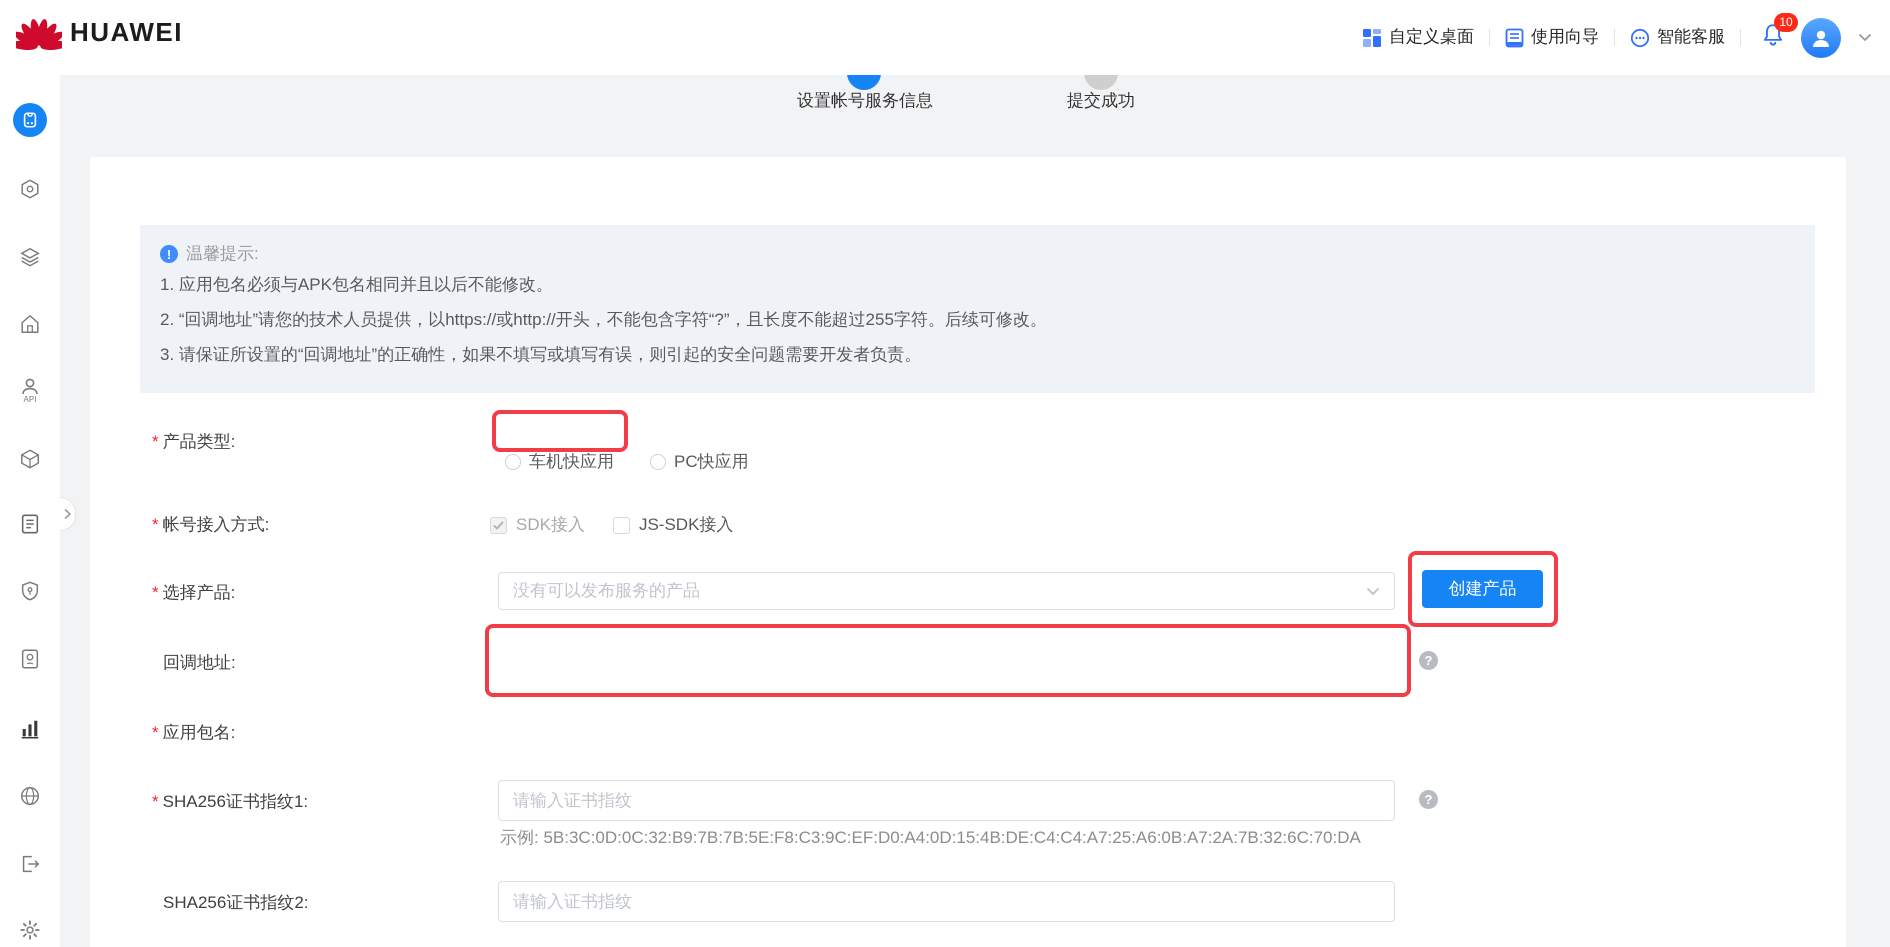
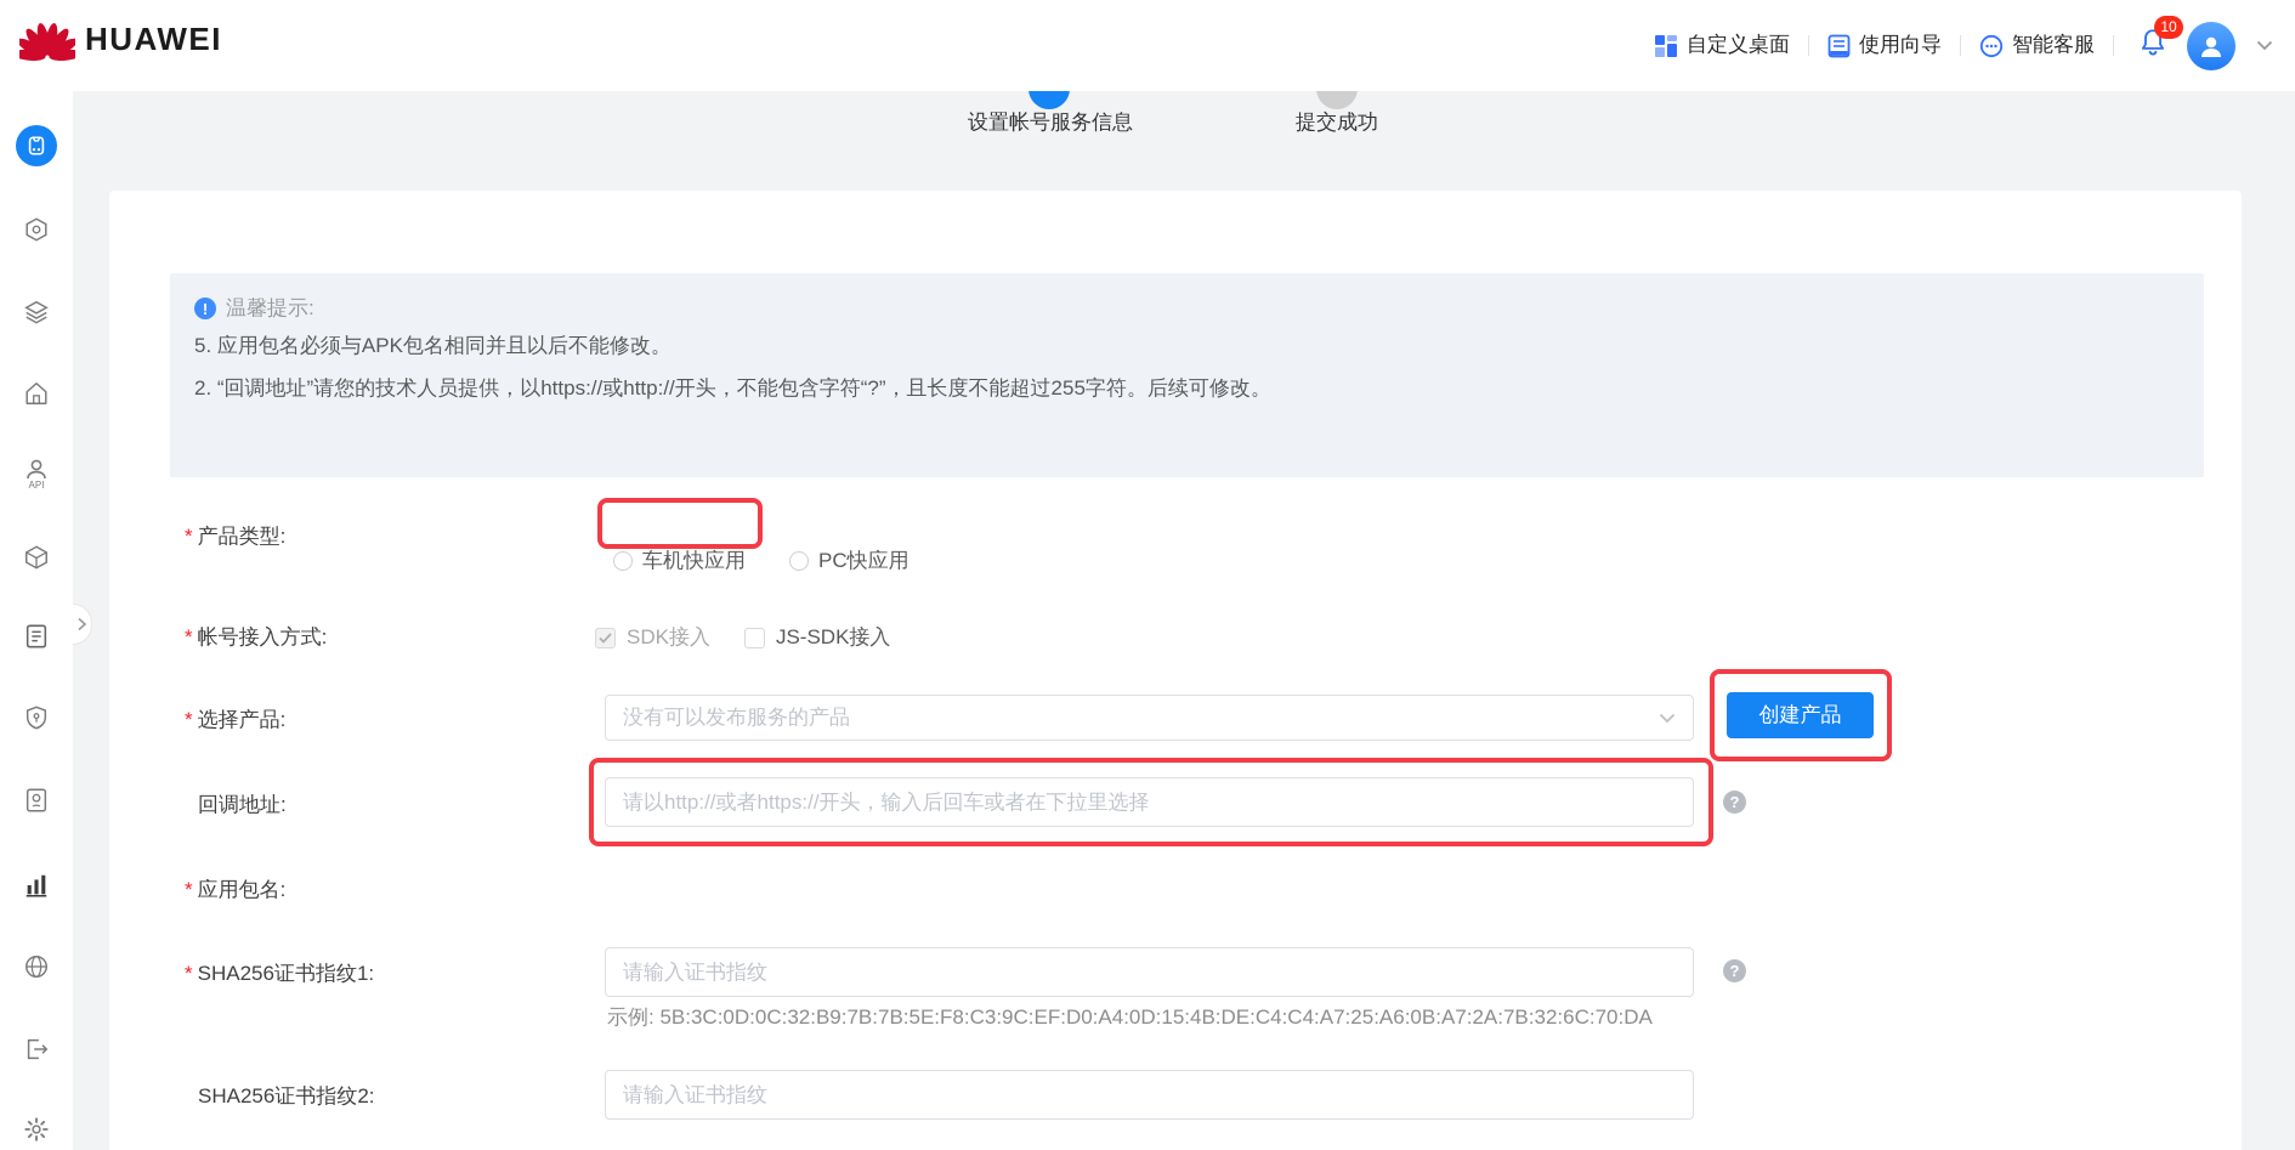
  设置帐号服务信息
  提交成功
  HUAWEI
  自定义桌面
  使用向导
  智能客服
  10
  API
  温馨提示:
- 1. 应用包名必须与APK包名相同并且以后不能修改。
+ 5. 应用包名必须与APK包名相同并且以后不能修改。
  2. “回调地址”请您的技术人员提供，以https://或http://开头，不能包含字符“?”，且长度不能超过255字符。后续可修改。
- 3. 请保证所设置的“回调地址”的正确性，如果不填写或填写有误，则引起的安全问题需要开发者负责。
  产品类型:
  车机快应用
  PC快应用
  帐号接入方式:
  SDK接入
  JS-SDK接入
  选择产品:
  没有可以发布服务的产品
  创建产品
  回调地址:
+ 请以http://或者https://开头，输入后回车或者在下拉里选择
  应用包名:
  SHA256证书指纹1:
  请输入证书指纹
  示例: 5B:3C:0D:0C:32:B9:7B:7B:5E:F8:C3:9C:EF:D0:A4:0D:15:4B:DE:C4:C4:A7:25:A6:0B:A7:2A:7B:32:6C:70:DA
  SHA256证书指纹2:
  请输入证书指纹
